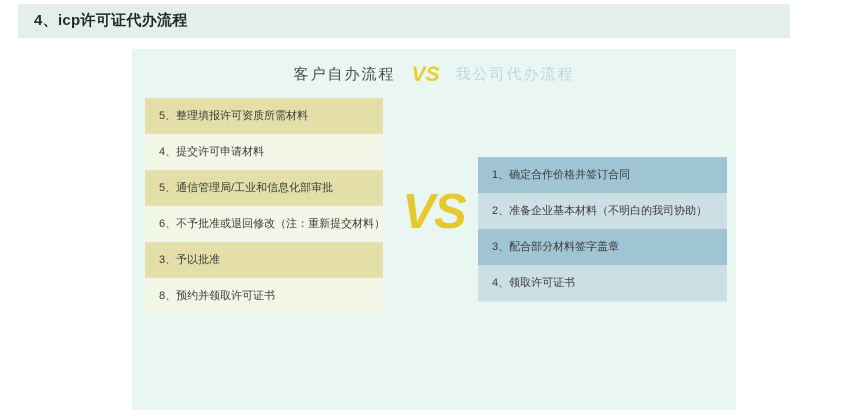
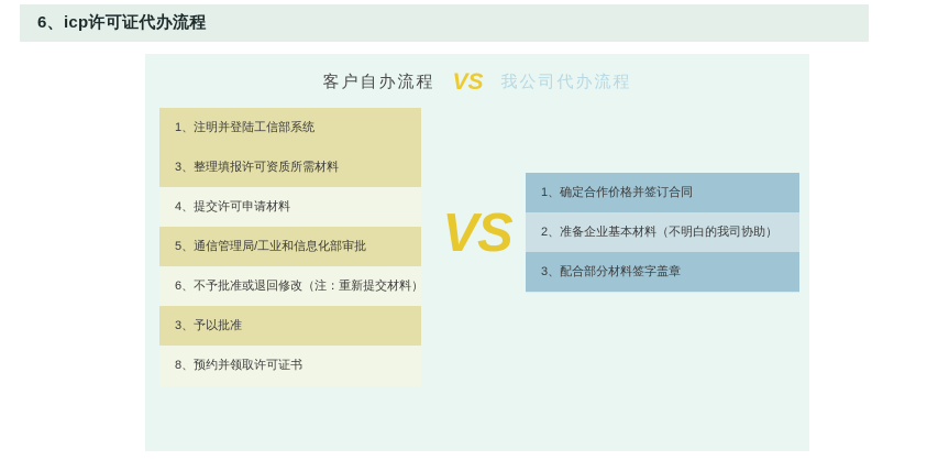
- 4、icp许可证代办流程
+ 6、icp许可证代办流程
  客户自办流程
  VS
  我公司代办流程
+ 1、注明并登陆工信部系统
- 5、整理填报许可资质所需材料
+ 3、整理填报许可资质所需材料
  4、提交许可申请材料
  5、通信管理局/工业和信息化部审批
  6、不予批准或退回修改（注：重新提交材料）
  3、予以批准
  8、预约并领取许可证书
  VS
  1、确定合作价格并签订合同
  2、准备企业基本材料（不明白的我司协助）
  3、配合部分材料签字盖章
- 4、领取许可证书
